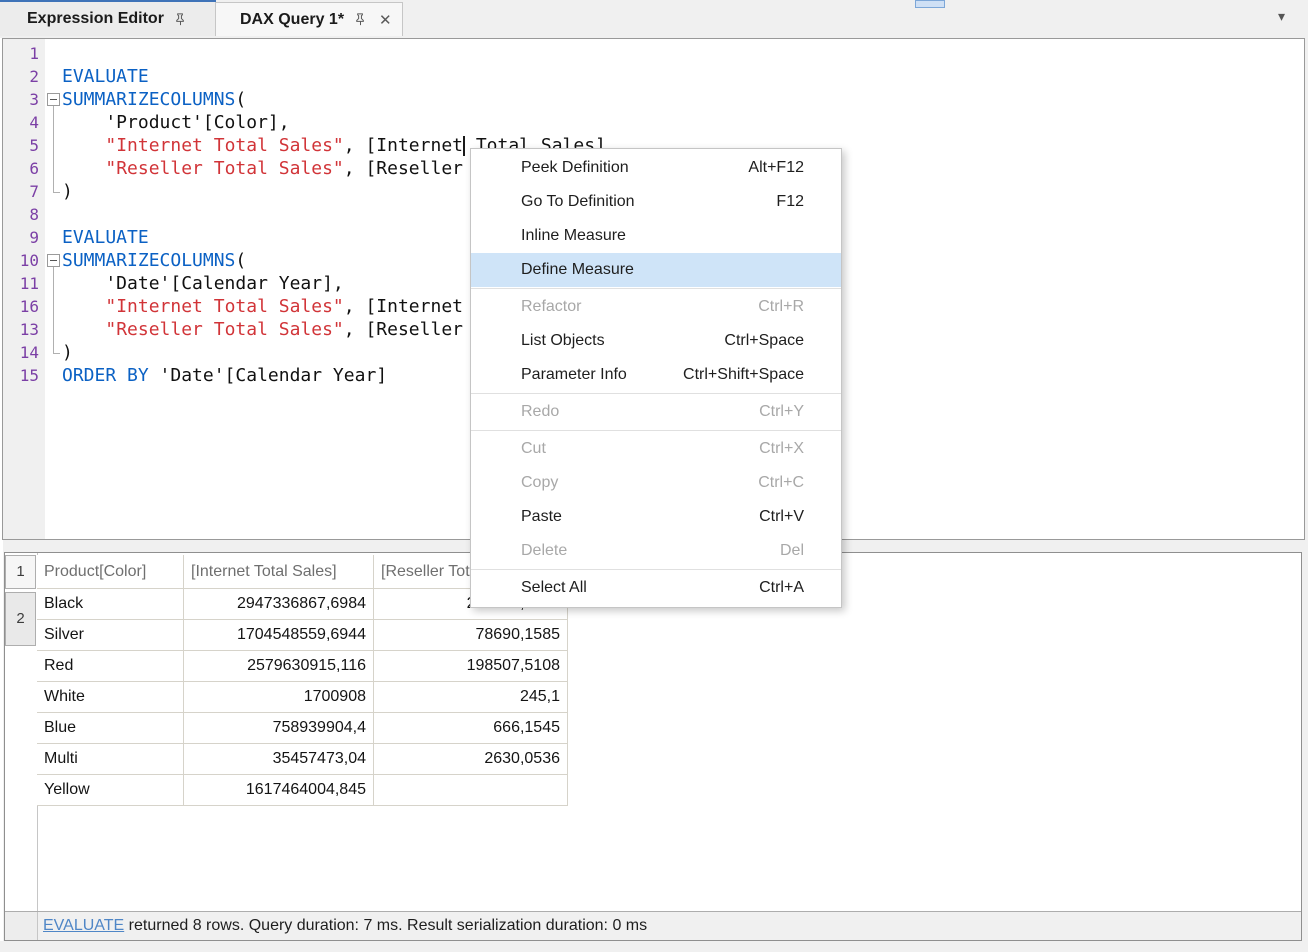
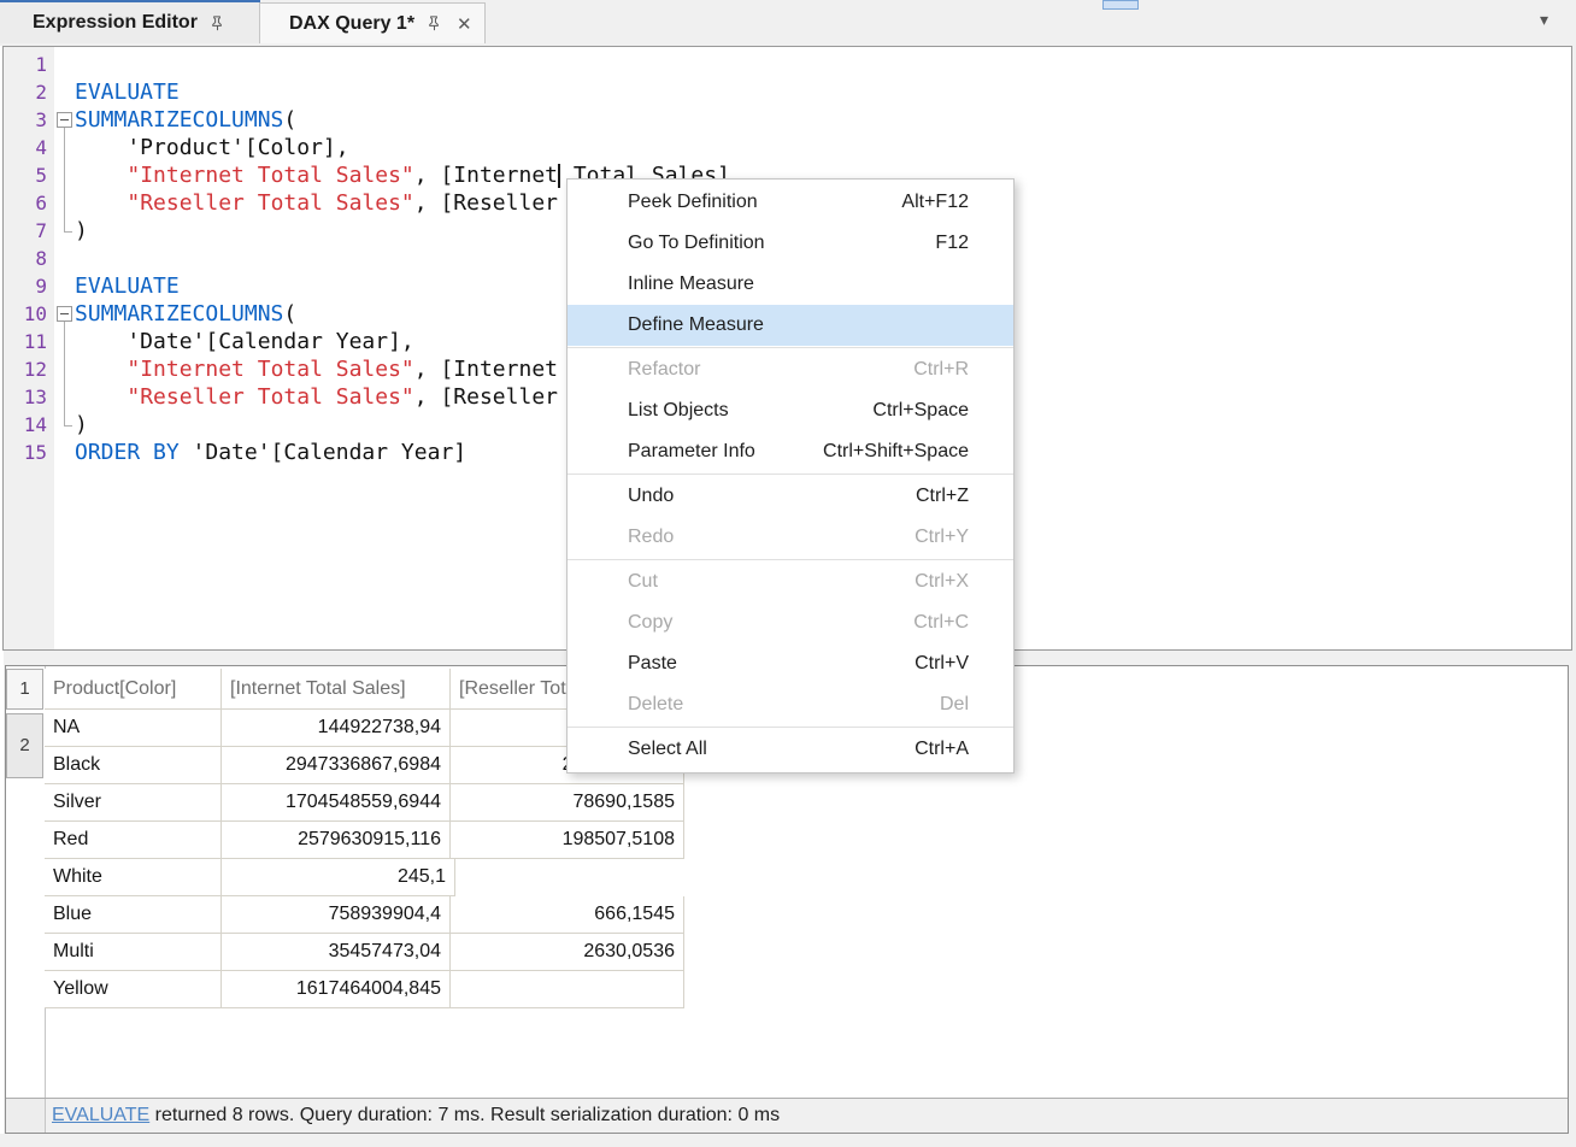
  ▾
  Expression Editor
  DAX Query 1*
  ✕
  1
  2
  3
  4
  5
  6
  7
  8
  9
  10
  11
- 16
+ 12
  13
  14
  15
  EVALUATE
  SUMMARIZECOLUMNS(
  'Product'[Color],
  "Internet Total Sales", [Internet Total Sales]
  "Reseller Total Sales", [Reseller
  )
  EVALUATE
  SUMMARIZECOLUMNS(
  'Date'[Calendar Year],
  "Internet Total Sales", [Internet
  "Reseller Total Sales", [Reseller
  )
  ORDER BY 'Date'[Calendar Year]
  Peek Definition
  Alt+F12
  Go To Definition
  F12
  Inline Measure
  Define Measure
  Refactor
  Ctrl+R
  List Objects
  Ctrl+Space
  Parameter Info
  Ctrl+Shift+Space
+ Undo
+ Ctrl+Z
  Redo
  Ctrl+Y
  Cut
  Ctrl+X
  Copy
  Ctrl+C
  Paste
  Ctrl+V
  Delete
  Del
  Select All
  Ctrl+A
  1
  2
  Product[Color]
  [Internet Total Sales]
+ NA
+ 144922738,94
  Black
  2947336867,6984
  Silver
  1704548559,6944
  78690,1585
  Red
  2579630915,116
  198507,5108
  White
- 1700908
  245,1
  Blue
  758939904,4
  666,1545
  Multi
  35457473,04
  2630,0536
  Yellow
  1617464004,845
  EVALUATE returned 8 rows. Query duration: 7 ms. Result serialization duration: 0 ms
